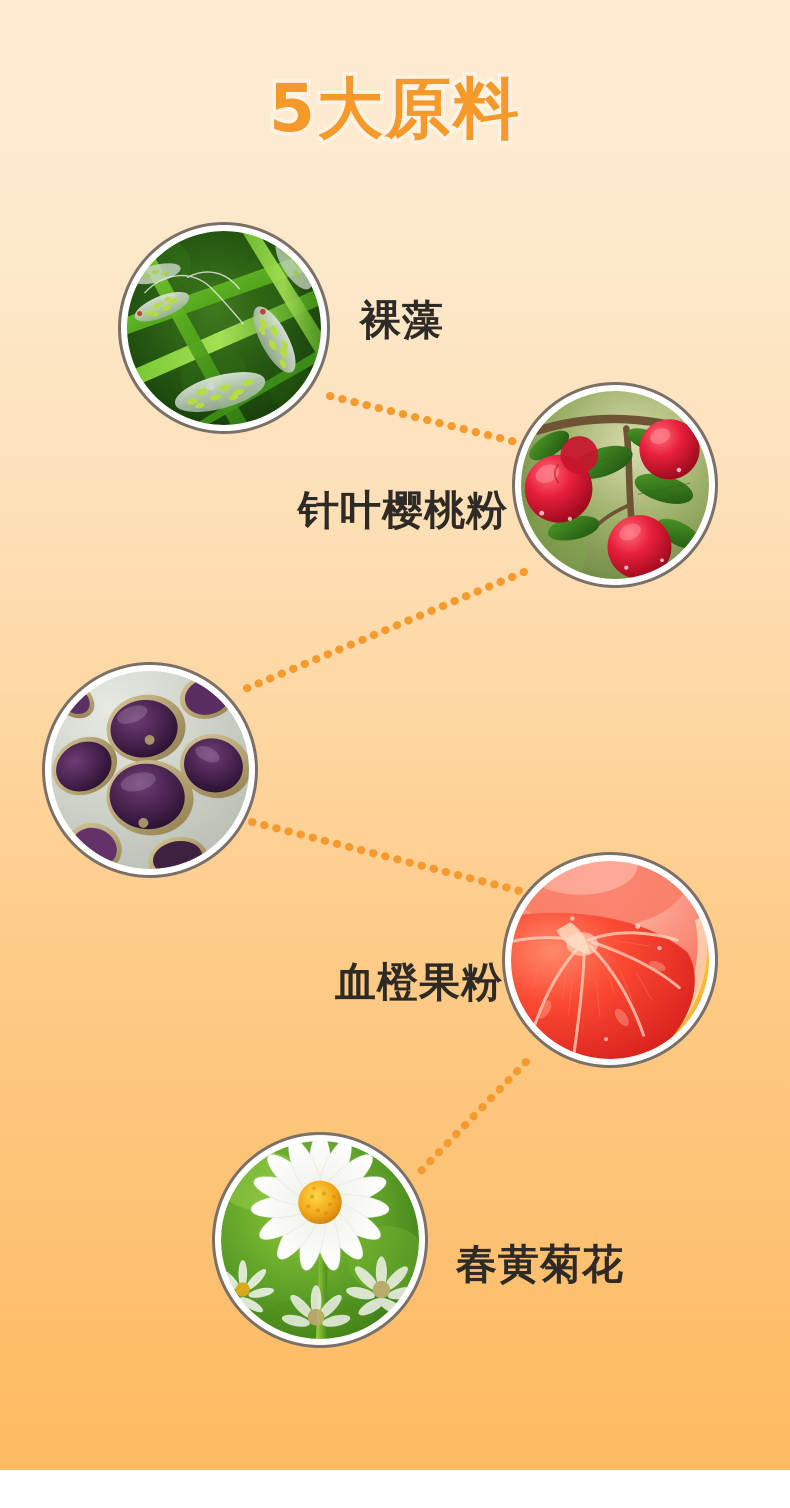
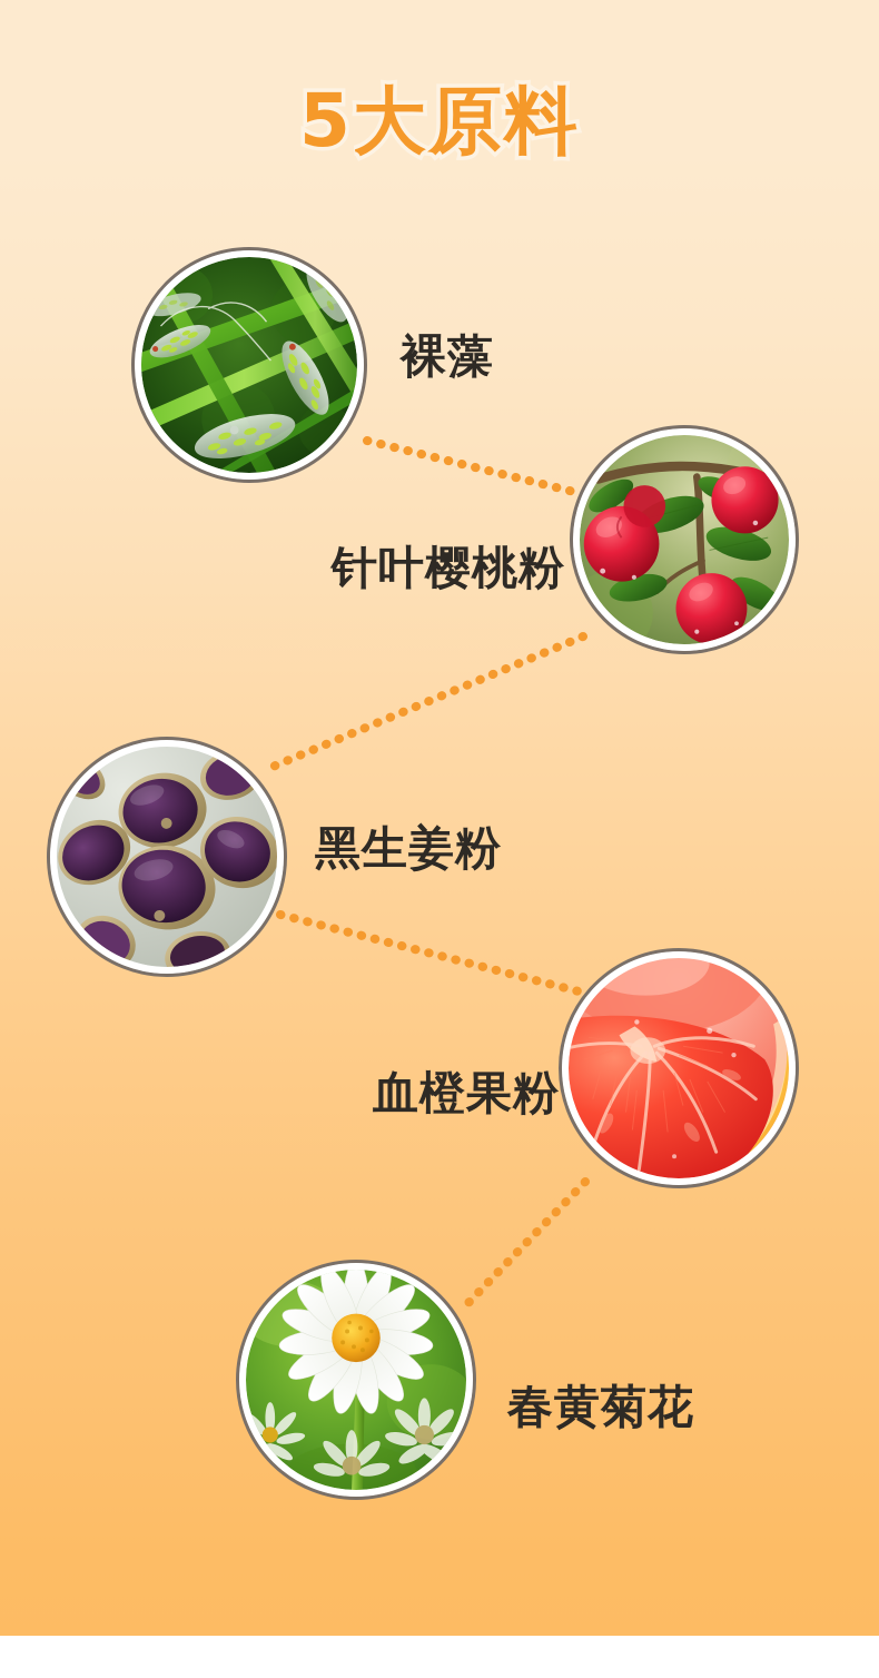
  5大原料
  裸藻
  针叶樱桃粉
+ 黑生姜粉
  血橙果粉
  春黄菊花
